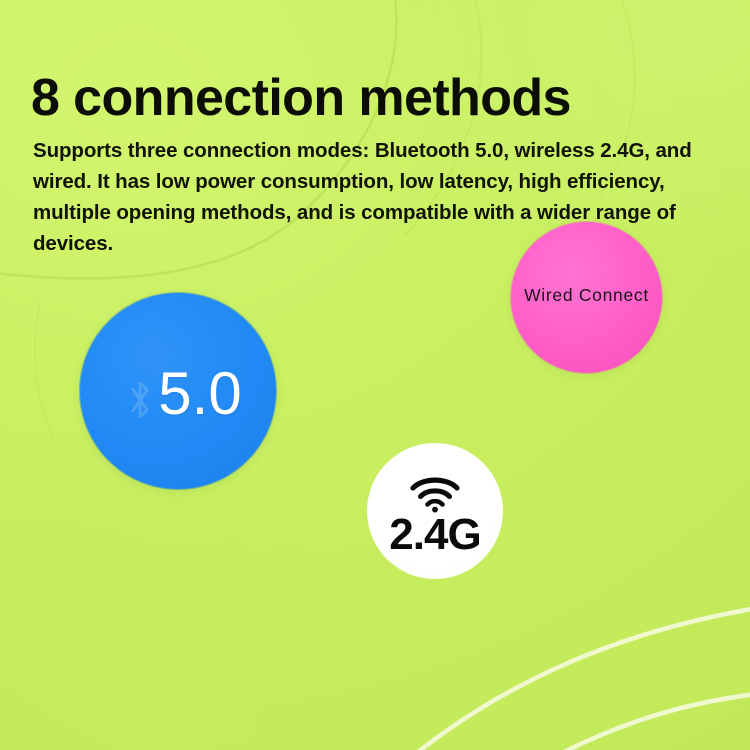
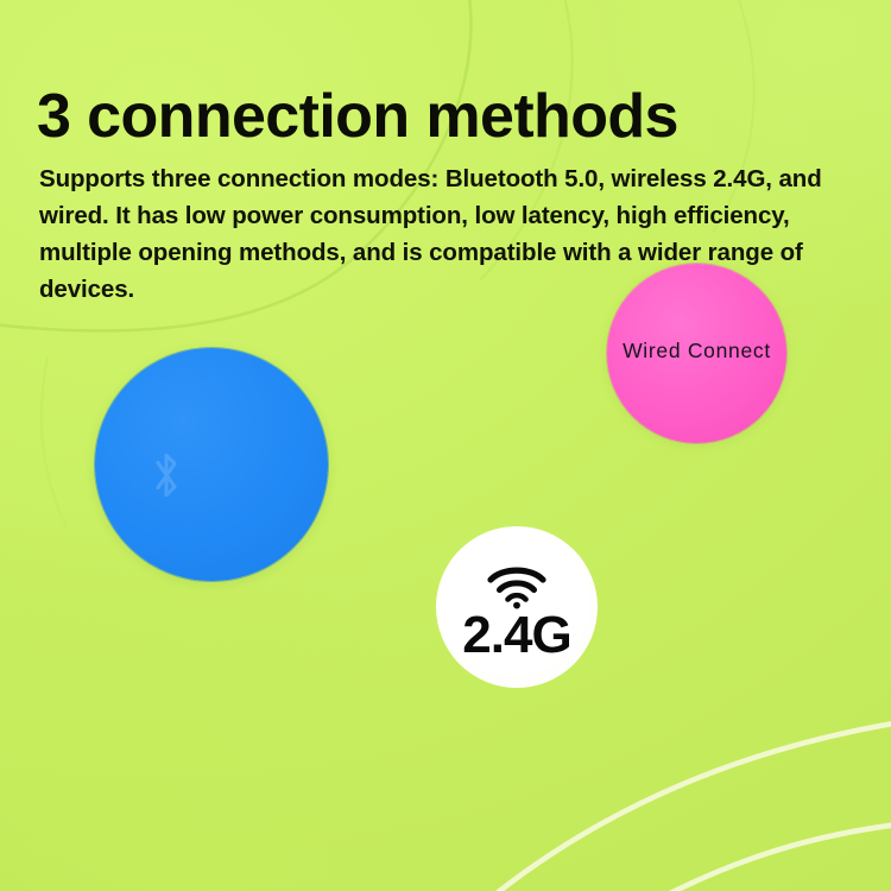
- 8 connection methods
+ 3 connection methods
  Supports three connection modes: Bluetooth 5.0, wireless 2.4G, and wired. It has low power consumption, low latency, high efficiency, multiple opening methods, and is compatible with a wider range of devices.
- 5.0
  Wired Connect
  2.4G
